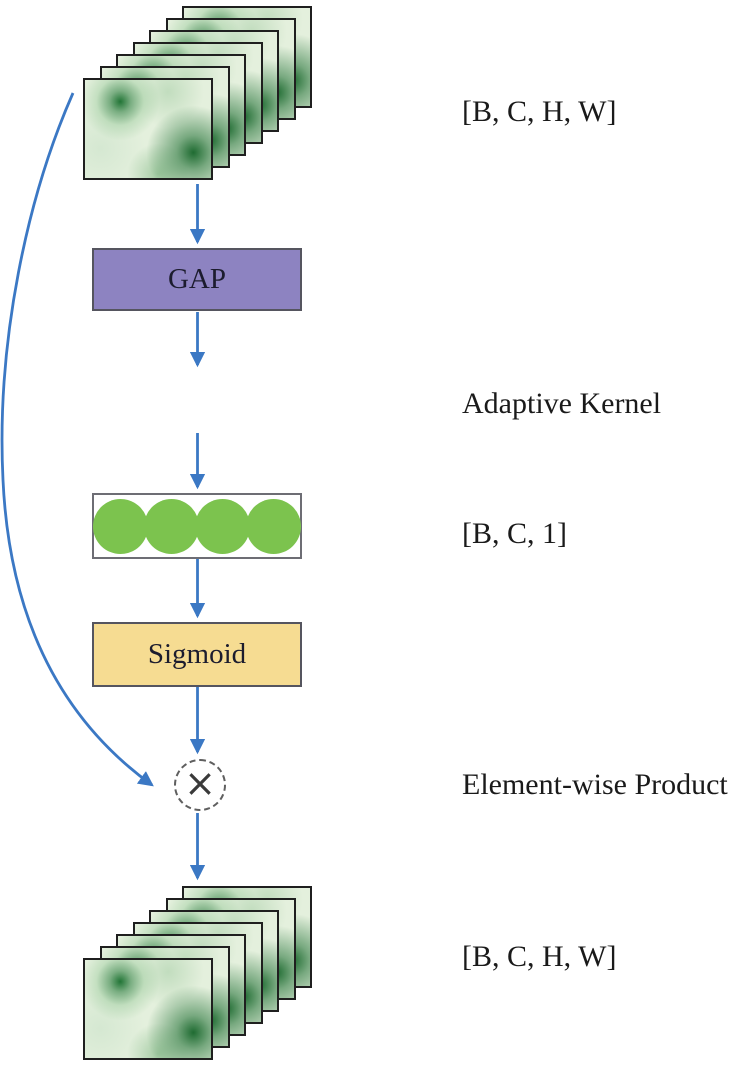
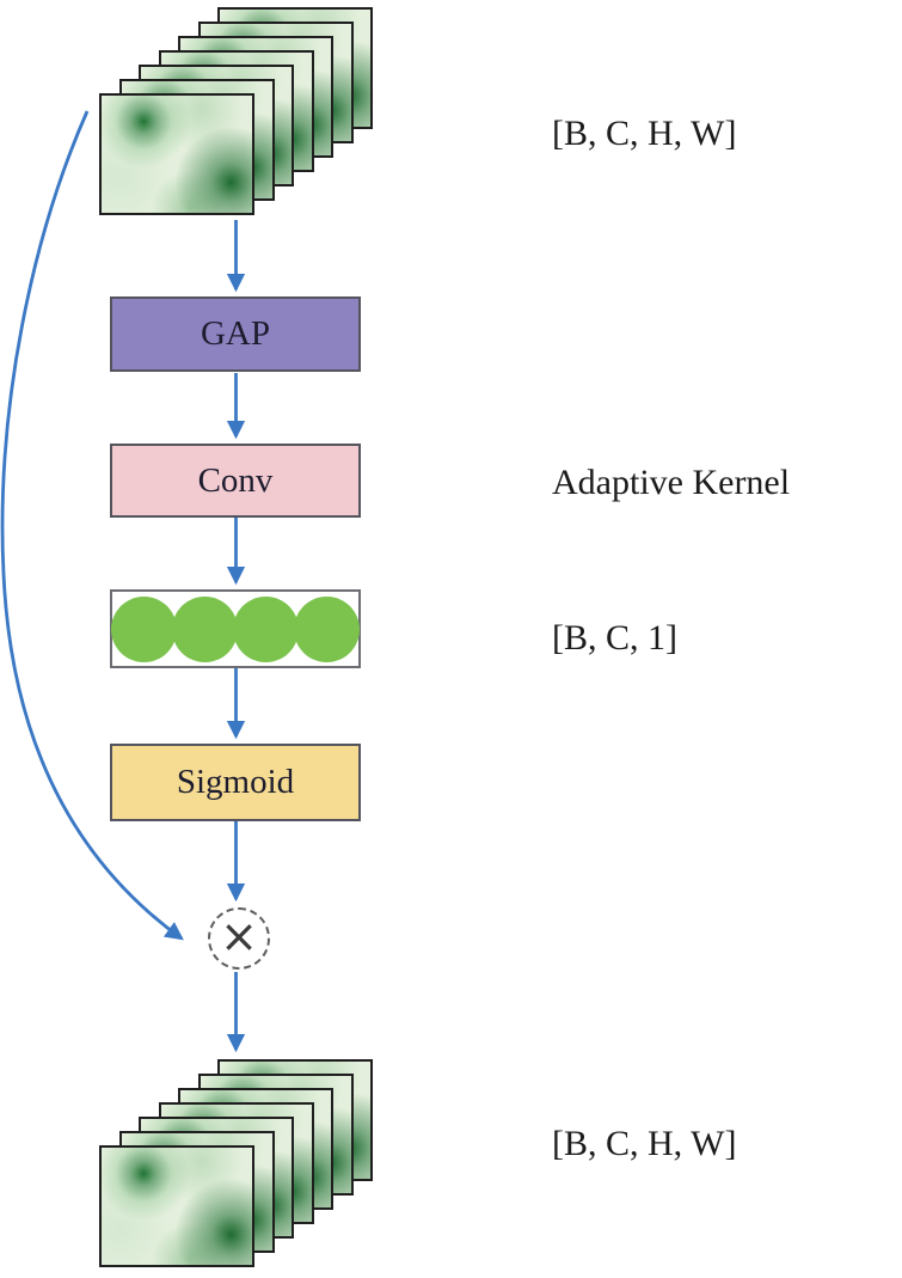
  GAP
+ Conv
  Sigmoid
  ×
  [B, C, H, W]
  Adaptive Kernel
  [B, C, 1]
- Element-wise Product
  [B, C, H, W]
